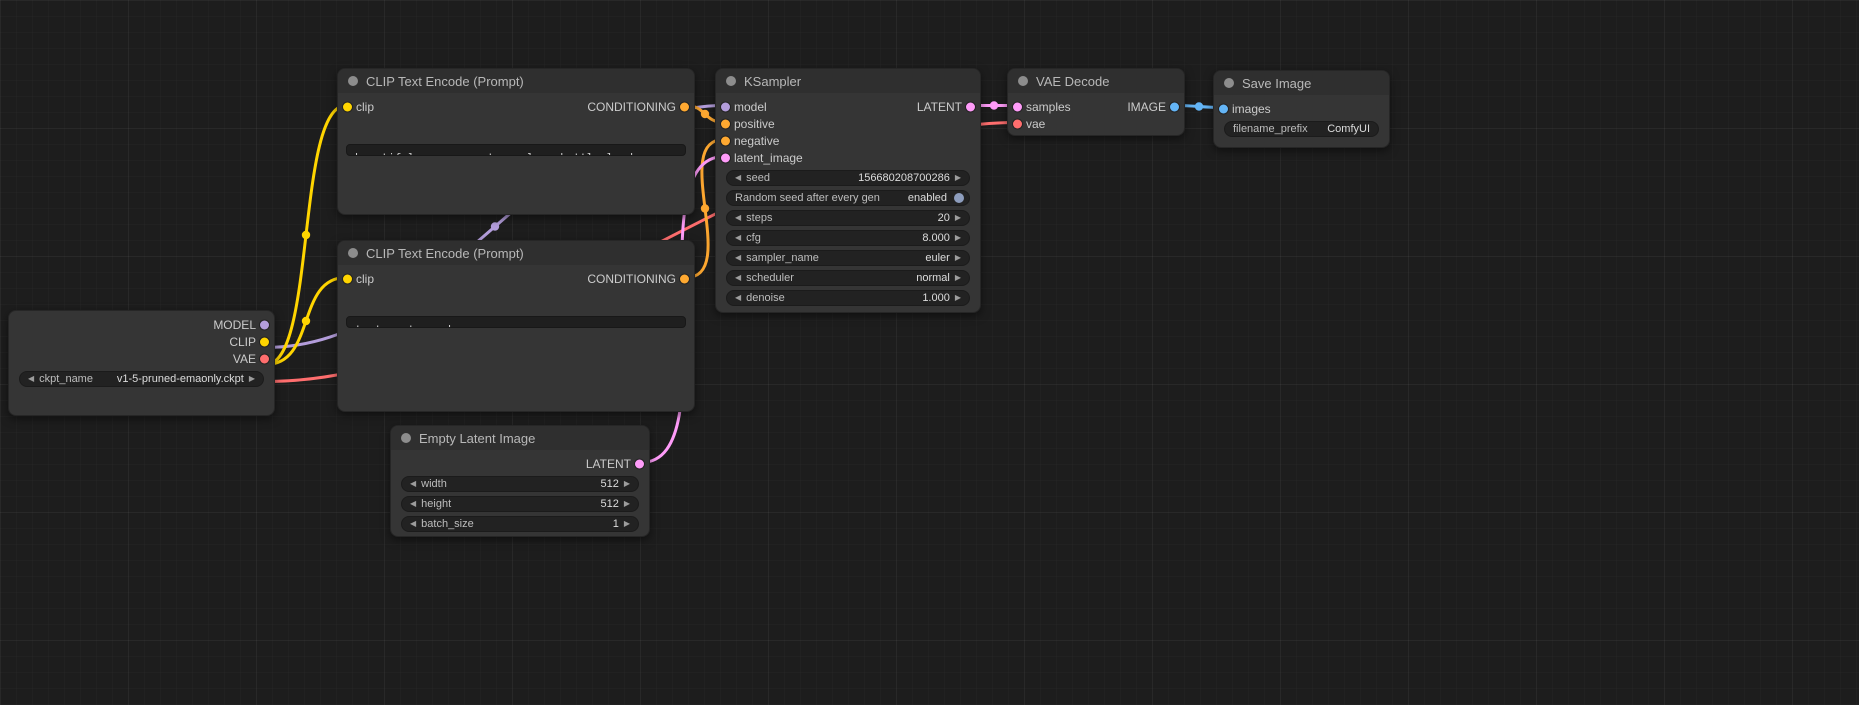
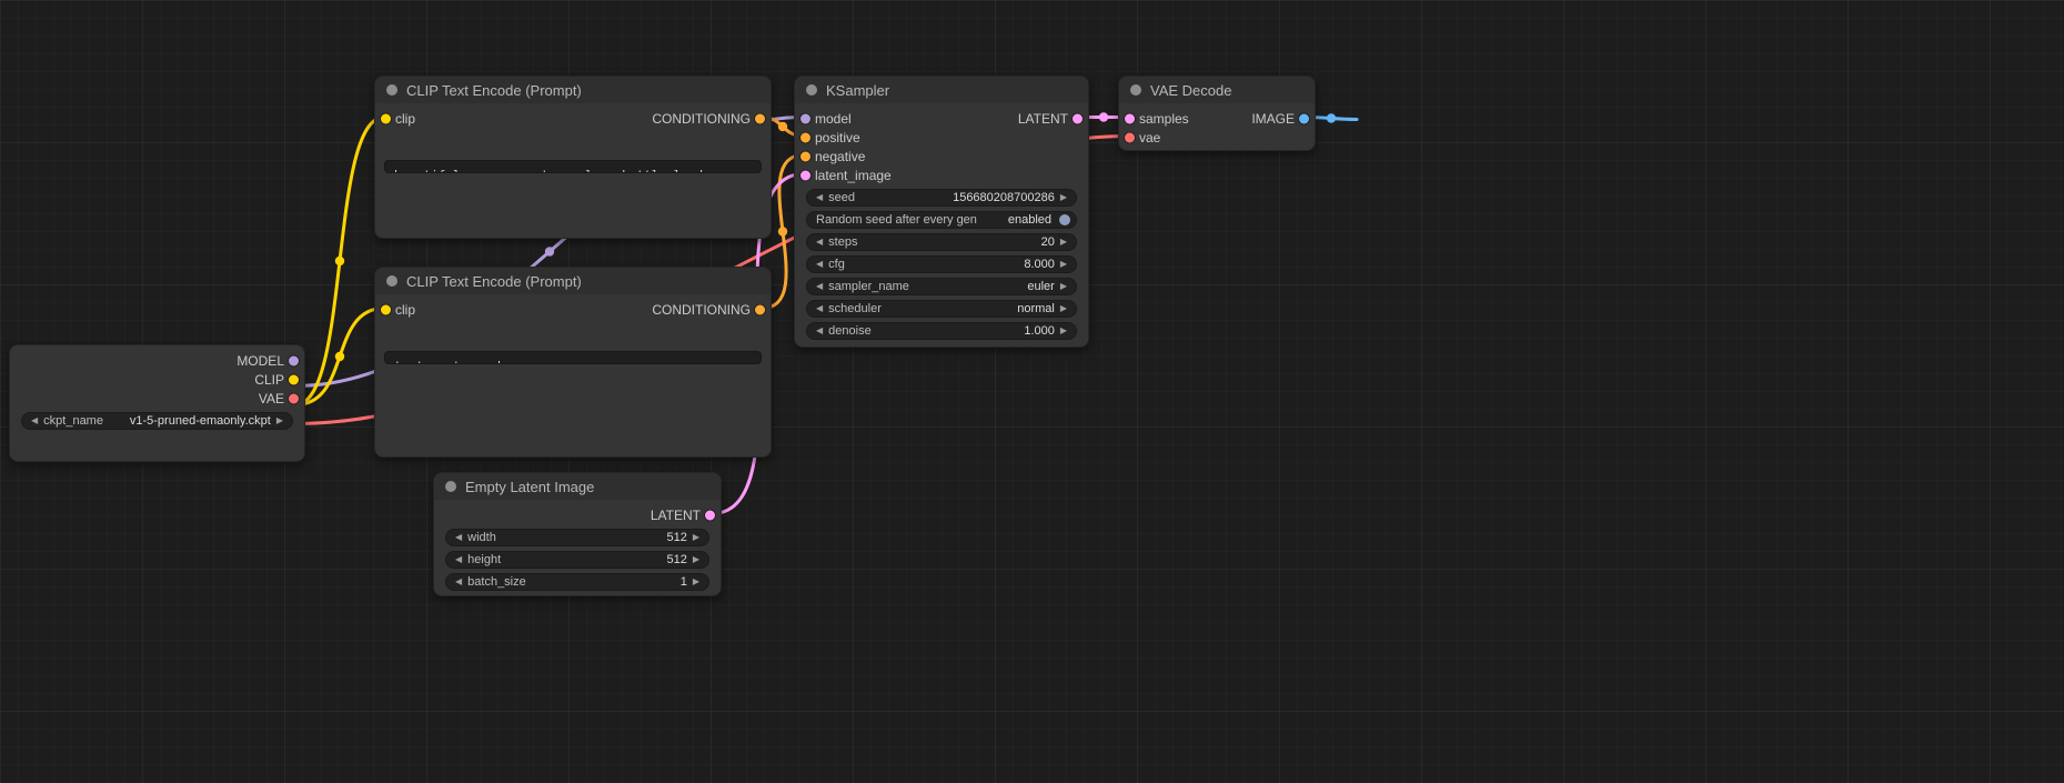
  MODEL
  CLIP
  VAE
  ◀
  ckpt_name
  v1-5-pruned-emaonly.ckpt
  ▶
  CLIP Text Encode (Prompt)
  clip
  CONDITIONING
  CLIP Text Encode (Prompt)
  clip
  CONDITIONING
  Empty Latent Image
  LATENT
  ◀
  width
  512
  ▶
  ◀
  height
  512
  ▶
  ◀
  batch_size
  1
  ▶
  KSampler
  model
  LATENT
  positive
  negative
  latent_image
  ◀
  seed
  156680208700286
  ▶
  Random seed after every gen
  enabled
  ◀
  steps
  20
  ▶
  ◀
  cfg
  8.000
  ▶
  ◀
  sampler_name
  euler
  ▶
  ◀
  scheduler
  normal
  ▶
  ◀
  denoise
  1.000
  ▶
  VAE Decode
  samples
  IMAGE
  vae
- Save Image
- images
- filename_prefix
- ComfyUI
